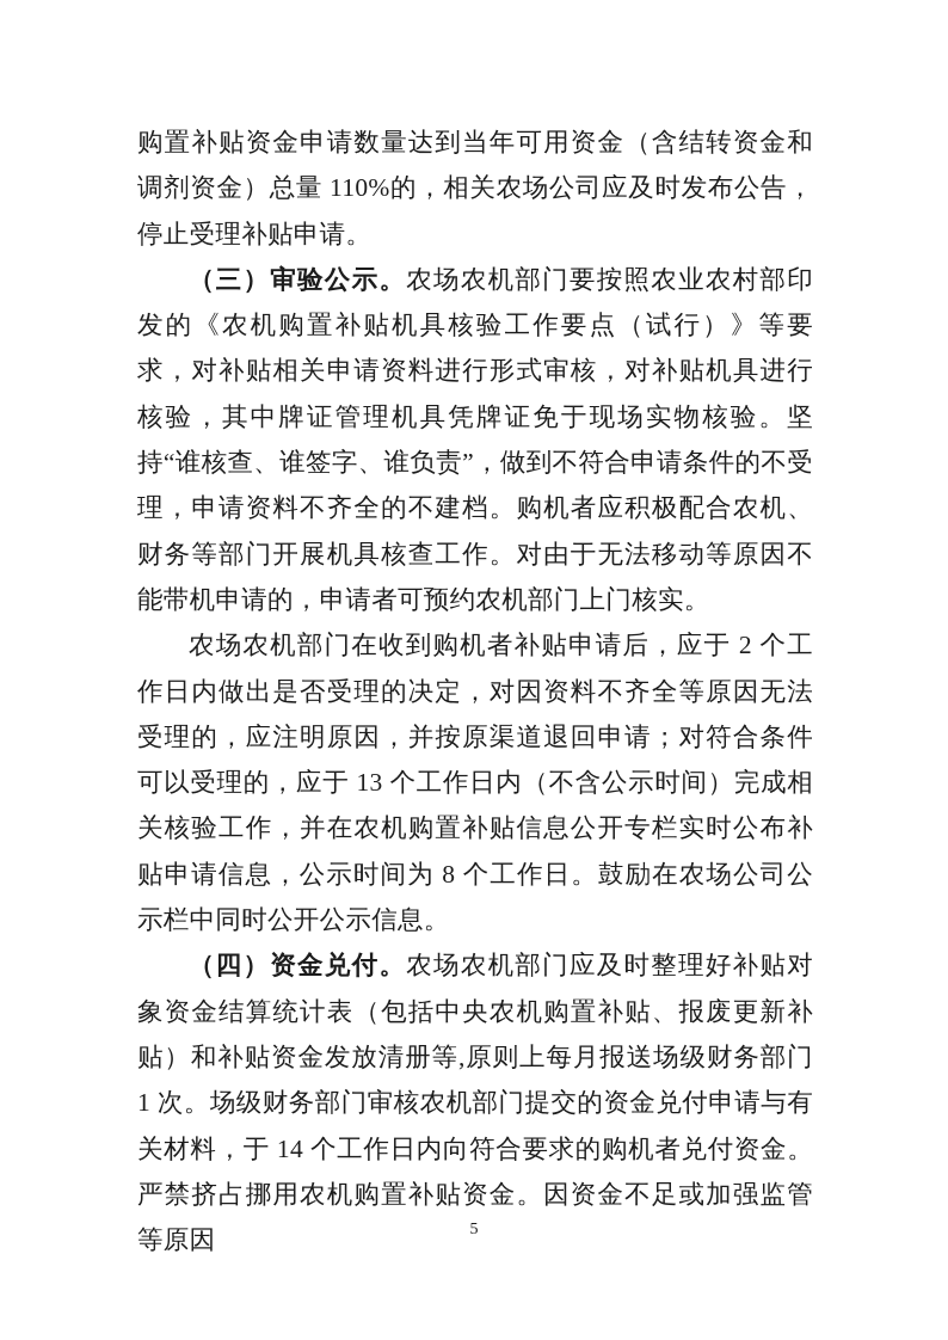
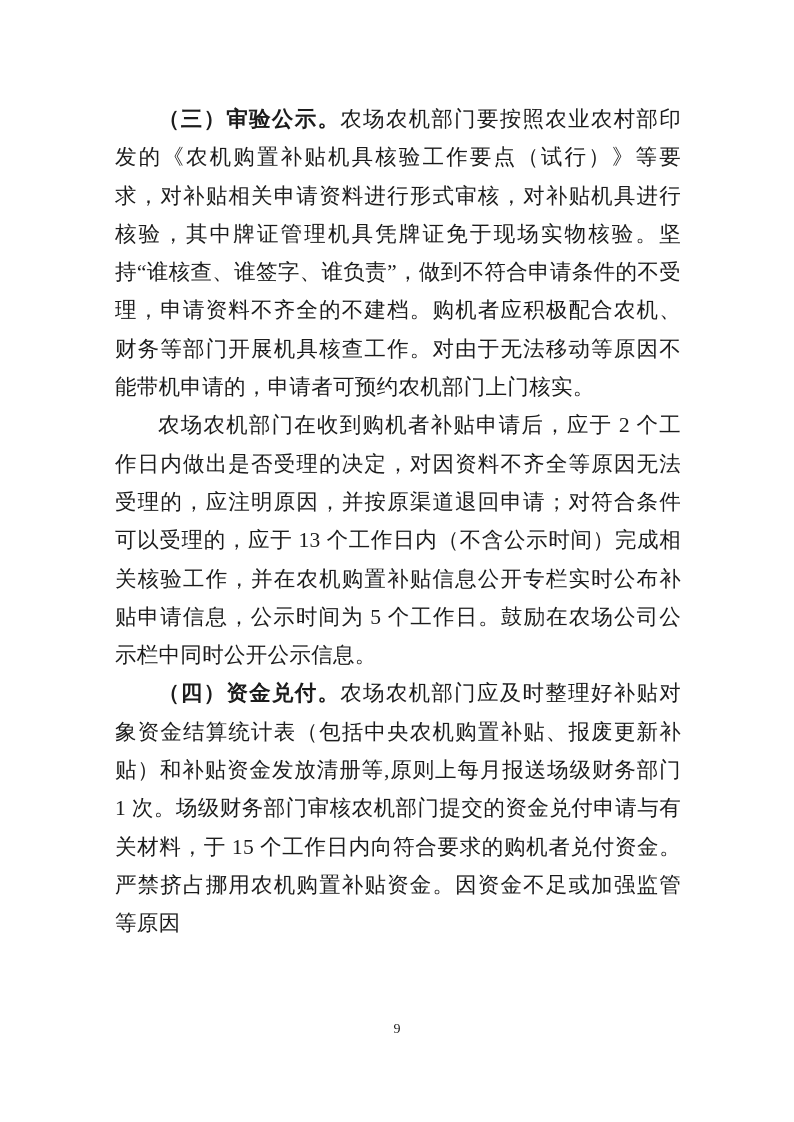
- 购置补贴资金申请数量达到当年可用资金（含结转资金和调剂资金）总量 110%的，相关农场公司应及时发布公告，停止受理补贴申请。
  （三）审验公示。农场农机部门要按照农业农村部印发的《农机购置补贴机具核验工作要点（试行）》等要求，对补贴相关申请资料进行形式审核，对补贴机具进行核验，其中牌证管理机具凭牌证免于现场实物核验。坚持“谁核查、谁签字、谁负责”，做到不符合申请条件的不受理，申请资料不齐全的不建档。购机者应积极配合农机、财务等部门开展机具核查工作。对由于无法移动等原因不能带机申请的，申请者可预约农机部门上门核实。
- 农场农机部门在收到购机者补贴申请后，应于 2 个工作日内做出是否受理的决定，对因资料不齐全等原因无法受理的，应注明原因，并按原渠道退回申请；对符合条件可以受理的，应于 13 个工作日内（不含公示时间）完成相关核验工作，并在农机购置补贴信息公开专栏实时公布补贴申请信息，公示时间为 8 个工作日。鼓励在农场公司公示栏中同时公开公示信息。
+ 农场农机部门在收到购机者补贴申请后，应于 2 个工作日内做出是否受理的决定，对因资料不齐全等原因无法受理的，应注明原因，并按原渠道退回申请；对符合条件可以受理的，应于 13 个工作日内（不含公示时间）完成相关核验工作，并在农机购置补贴信息公开专栏实时公布补贴申请信息，公示时间为 5 个工作日。鼓励在农场公司公示栏中同时公开公示信息。
- （四）资金兑付。农场农机部门应及时整理好补贴对象资金结算统计表（包括中央农机购置补贴、报废更新补贴）和补贴资金发放清册等,原则上每月报送场级财务部门 1 次。场级财务部门审核农机部门提交的资金兑付申请与有关材料，于 14 个工作日内向符合要求的购机者兑付资金。严禁挤占挪用农机购置补贴资金。因资金不足或加强监管等原因
+ （四）资金兑付。农场农机部门应及时整理好补贴对象资金结算统计表（包括中央农机购置补贴、报废更新补贴）和补贴资金发放清册等,原则上每月报送场级财务部门 1 次。场级财务部门审核农机部门提交的资金兑付申请与有关材料，于 15 个工作日内向符合要求的购机者兑付资金。严禁挤占挪用农机购置补贴资金。因资金不足或加强监管等原因
- 5
+ 9
